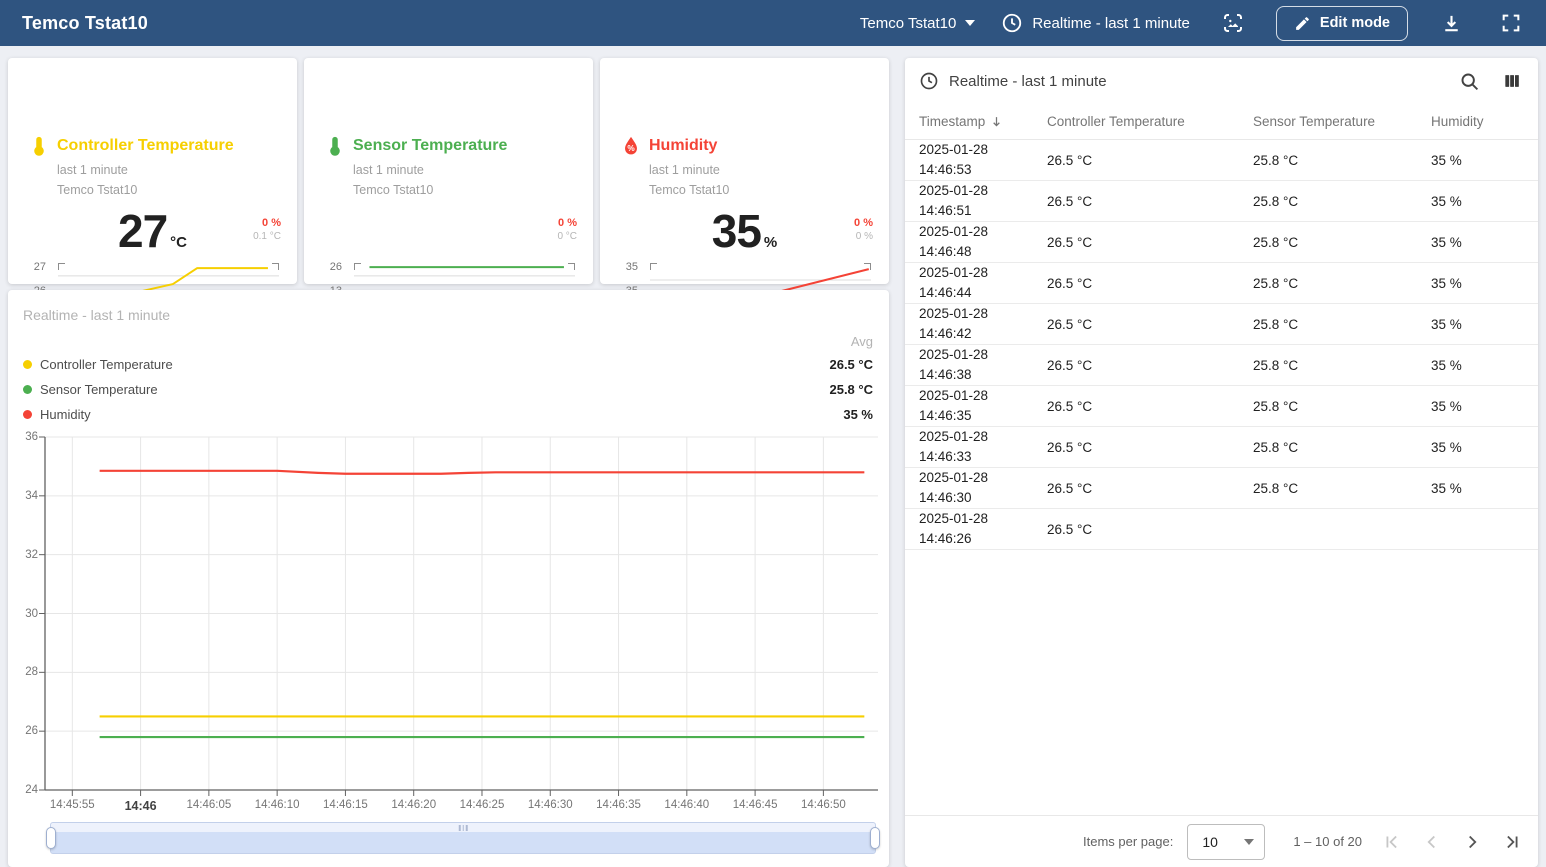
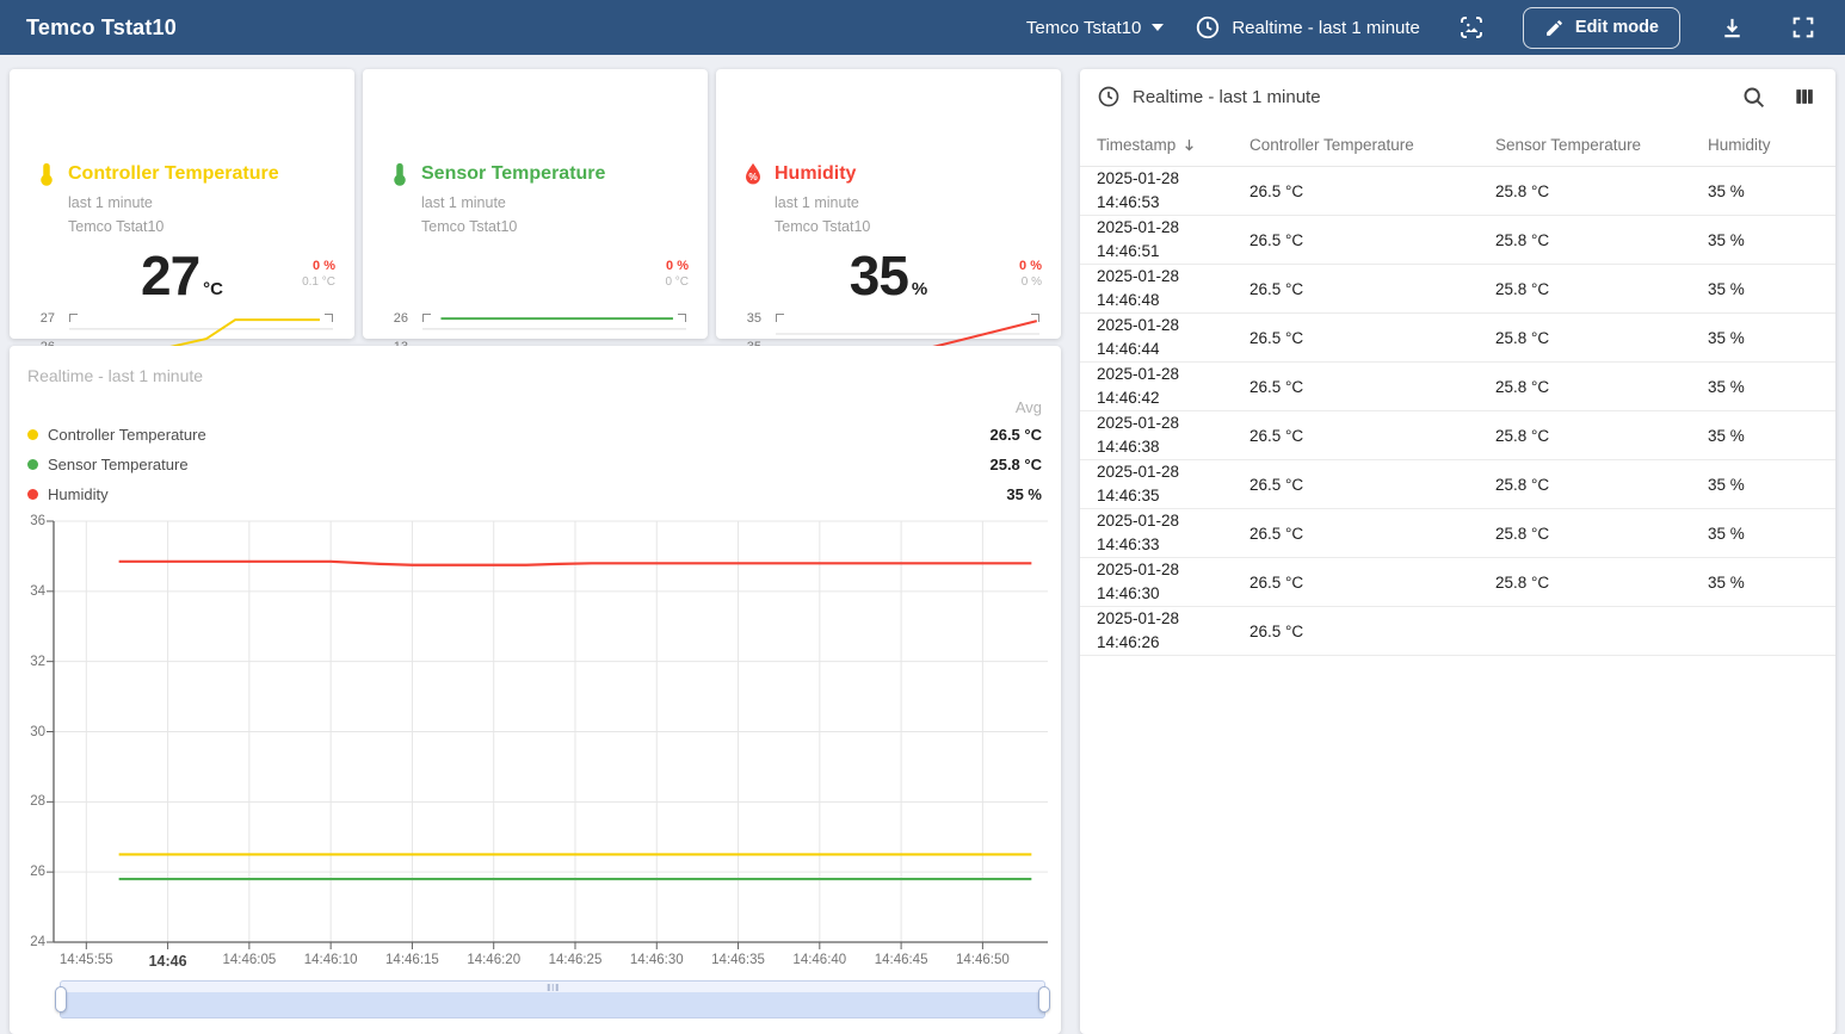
  Temco Tstat10
  Temco Tstat10
  Realtime - last 1 minute
  Edit mode
  Controller Temperature
  last 1 minute
  Temco Tstat10
  27 °C
  0 %
  0.1 °C
  27
  Sensor Temperature
  last 1 minute
  Temco Tstat10
  0 %
  0 °C
  26
  %
  Humidity
  last 1 minute
  Temco Tstat10
  35 %
  0 %
  0 %
  35
  Realtime - last 1 minute
  Controller Temperature
  Sensor Temperature
  Humidity
  Avg
  26.5 °C
  25.8 °C
  35 %
  36
  34
  32
  30
  28
  26
  24
  14:45:55
  14:46
  14:46:05
  14:46:10
  14:46:15
  14:46:20
  14:46:25
  14:46:30
  14:46:35
  14:46:40
  14:46:45
  14:46:50
  Realtime - last 1 minute
  Timestamp
  Controller Temperature
  Sensor Temperature
  Humidity
  2025-01-28
  14:46:53
  26.5 °C
  25.8 °C
  35 %
  2025-01-28
  14:46:51
  26.5 °C
  25.8 °C
  35 %
  2025-01-28
  14:46:48
  26.5 °C
  25.8 °C
  35 %
  2025-01-28
  14:46:44
  26.5 °C
  25.8 °C
  35 %
  2025-01-28
  14:46:42
  26.5 °C
  25.8 °C
  35 %
  2025-01-28
  14:46:38
  26.5 °C
  25.8 °C
  35 %
  2025-01-28
  14:46:35
  26.5 °C
  25.8 °C
  35 %
  2025-01-28
  14:46:33
  26.5 °C
  25.8 °C
  35 %
  2025-01-28
  14:46:30
  26.5 °C
  25.8 °C
  35 %
  2025-01-28
  14:46:26
  26.5 °C
- Items per page:
- 10
- 1 – 10 of 20
